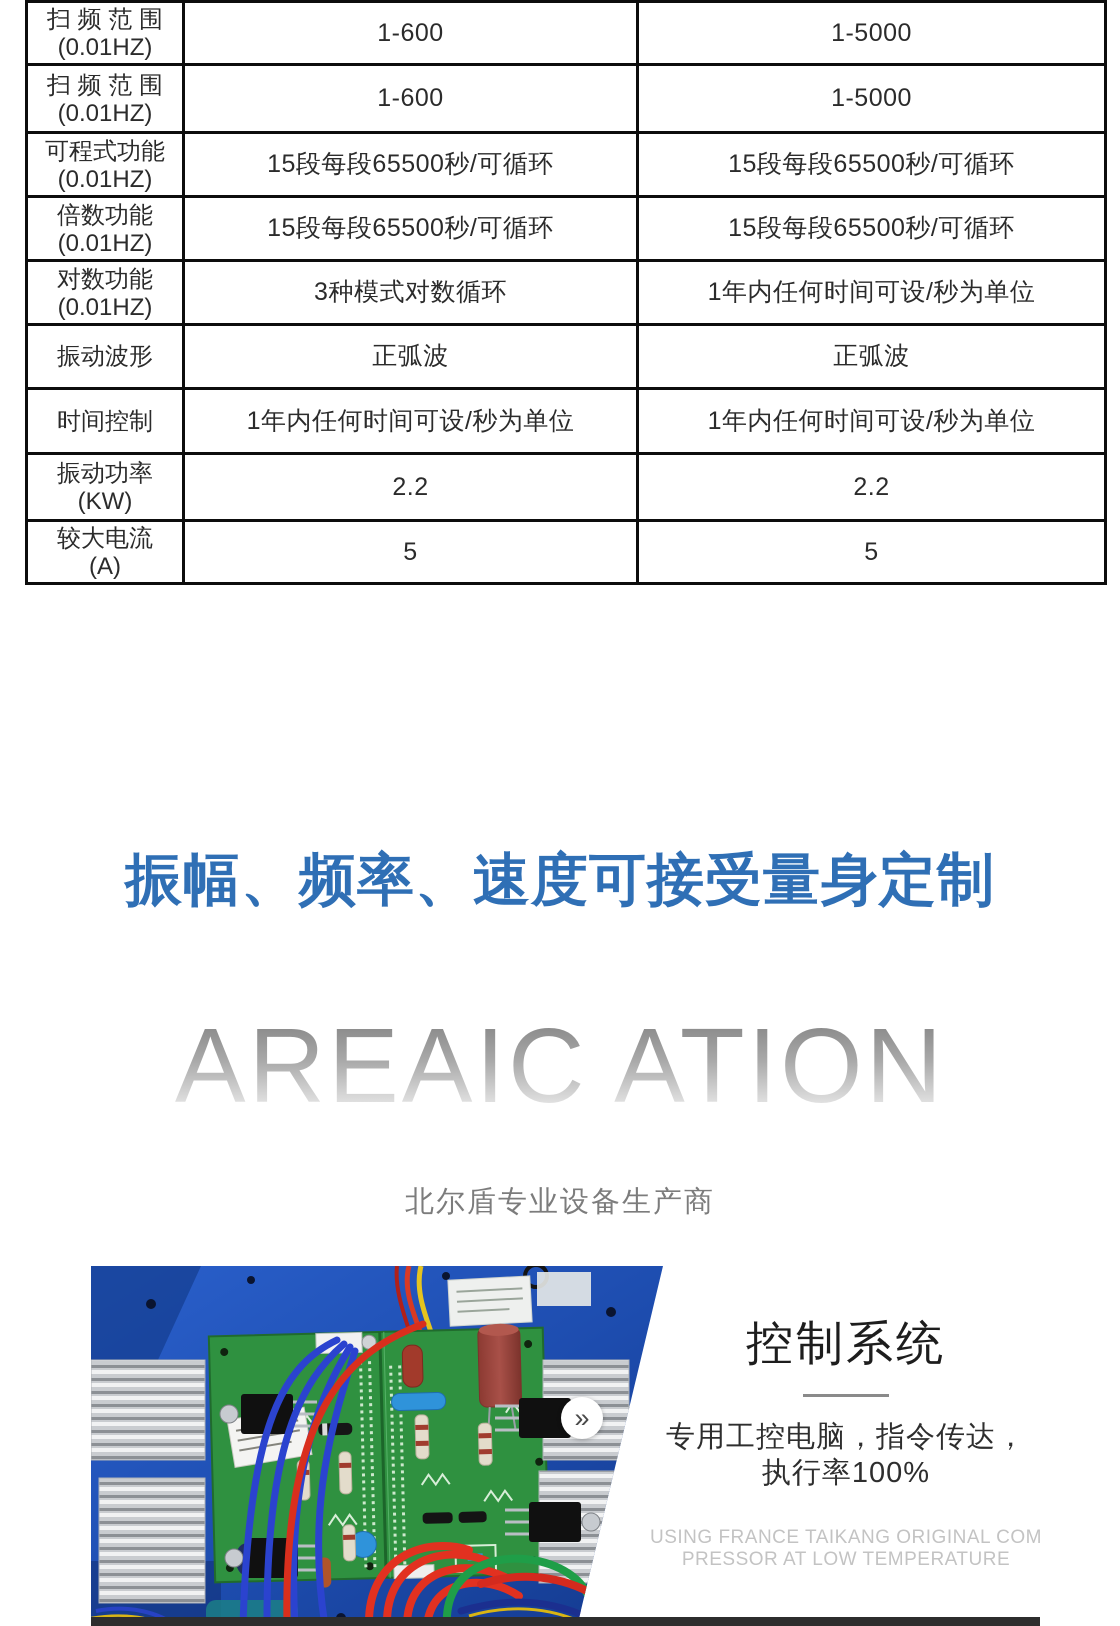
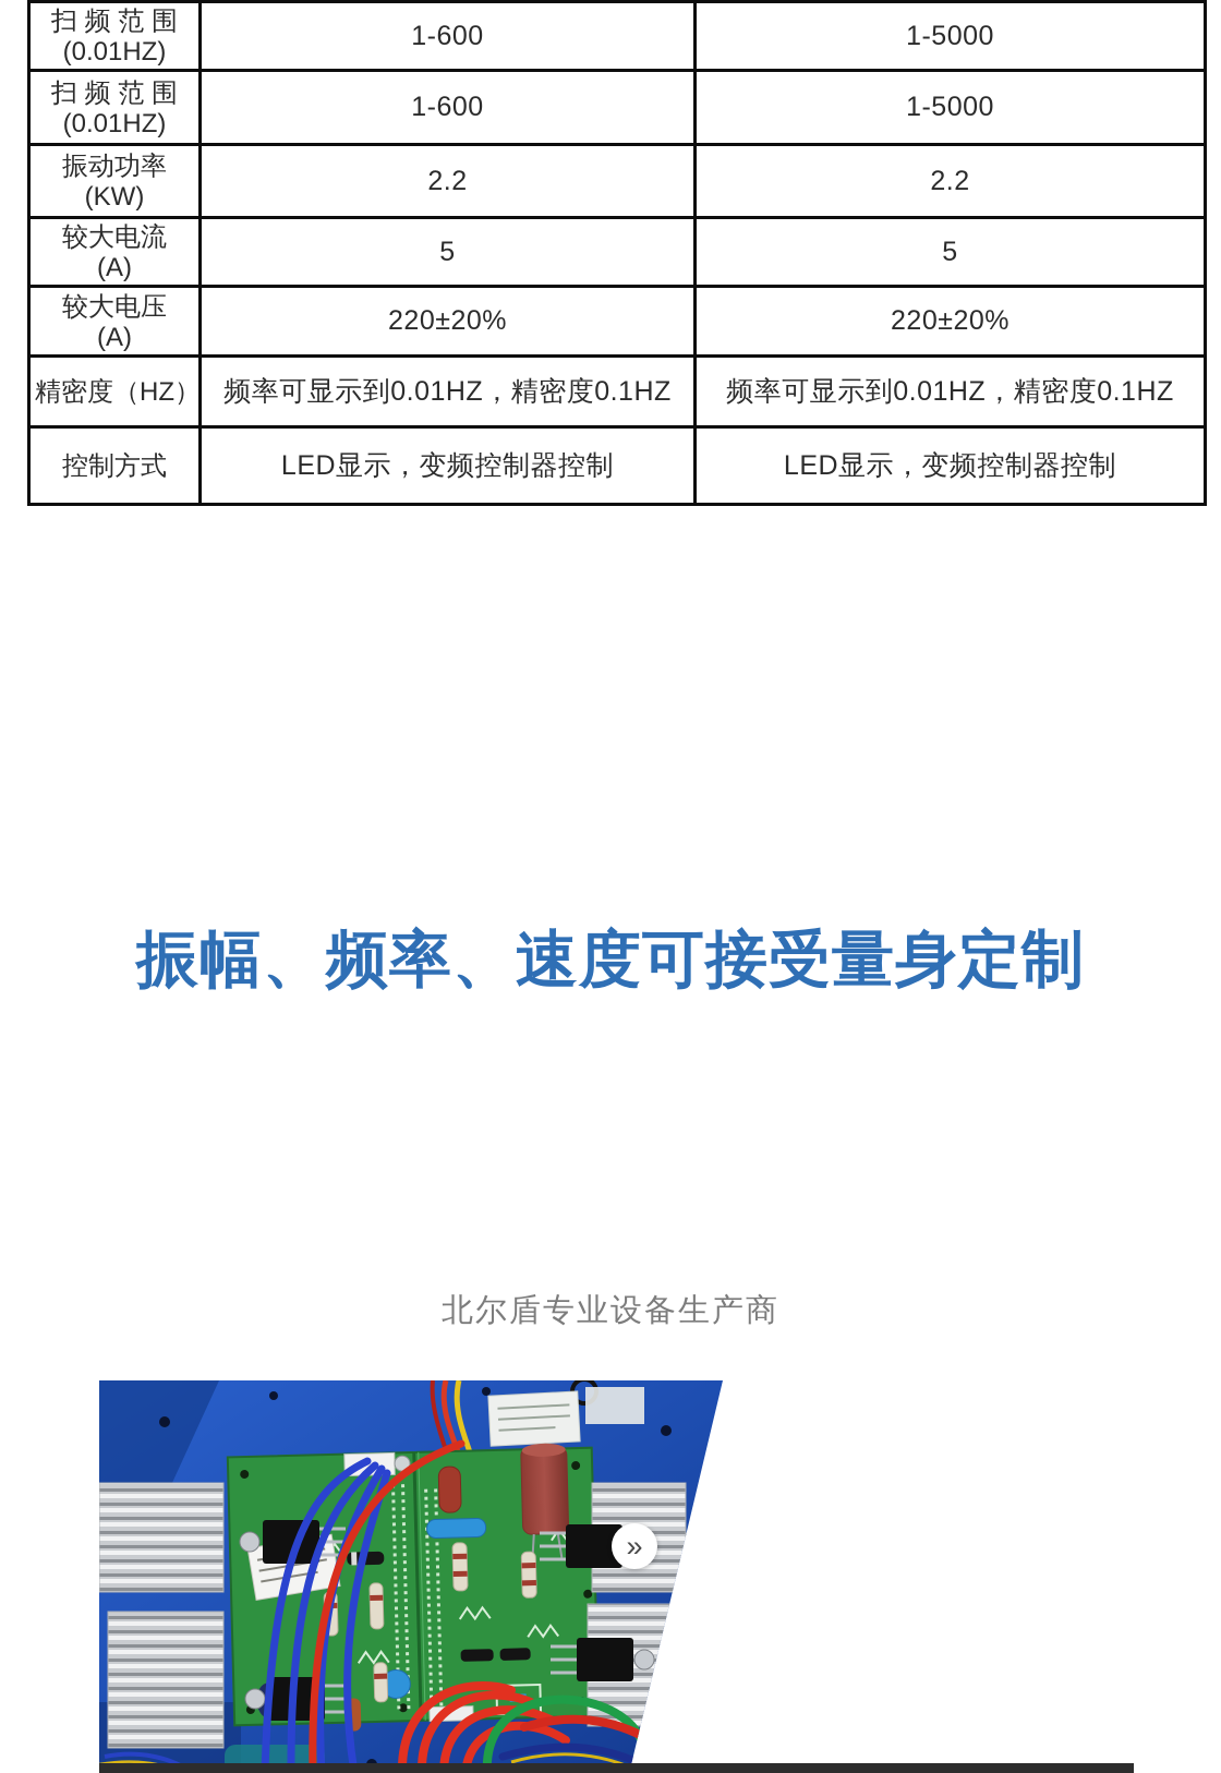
  扫 频 范 围(0.01HZ)	1-600	1-5000
  扫 频 范 围(0.01HZ)	1-600	1-5000
- 可程式功能(0.01HZ)	15段每段65500秒/可循环	15段每段65500秒/可循环
- 倍数功能(0.01HZ)	15段每段65500秒/可循环	15段每段65500秒/可循环
- 对数功能(0.01HZ)	3种模式对数循环	1年内任何时间可设/秒为单位
- 振动波形	正弧波	正弧波
- 时间控制	1年内任何时间可设/秒为单位	1年内任何时间可设/秒为单位
  振动功率(KW)	2.2	2.2
  较大电流(A)	5	5
+ 较大电压(A)	220±20%	220±20%
+ 精密度（HZ）	频率可显示到0.01HZ，精密度0.1HZ	频率可显示到0.01HZ，精密度0.1HZ
+ 控制方式	LED显示，变频控制器控制	LED显示，变频控制器控制
  振幅、频率、速度可接受量身定制
- AREAIC ATION
  北尔盾专业设备生产商
  »
- 控制系统
- 专用工控电脑，指令传达，
- 执行率100%
- USING FRANCE TAIKANG ORIGINAL COM
- PRESSOR AT LOW TEMPERATURE
